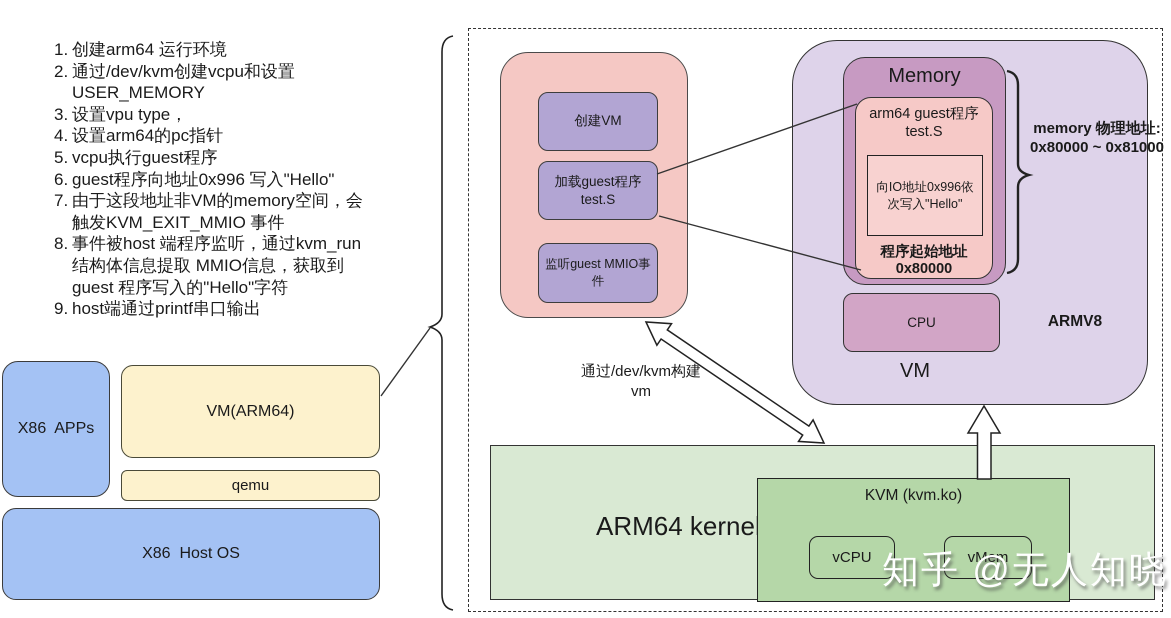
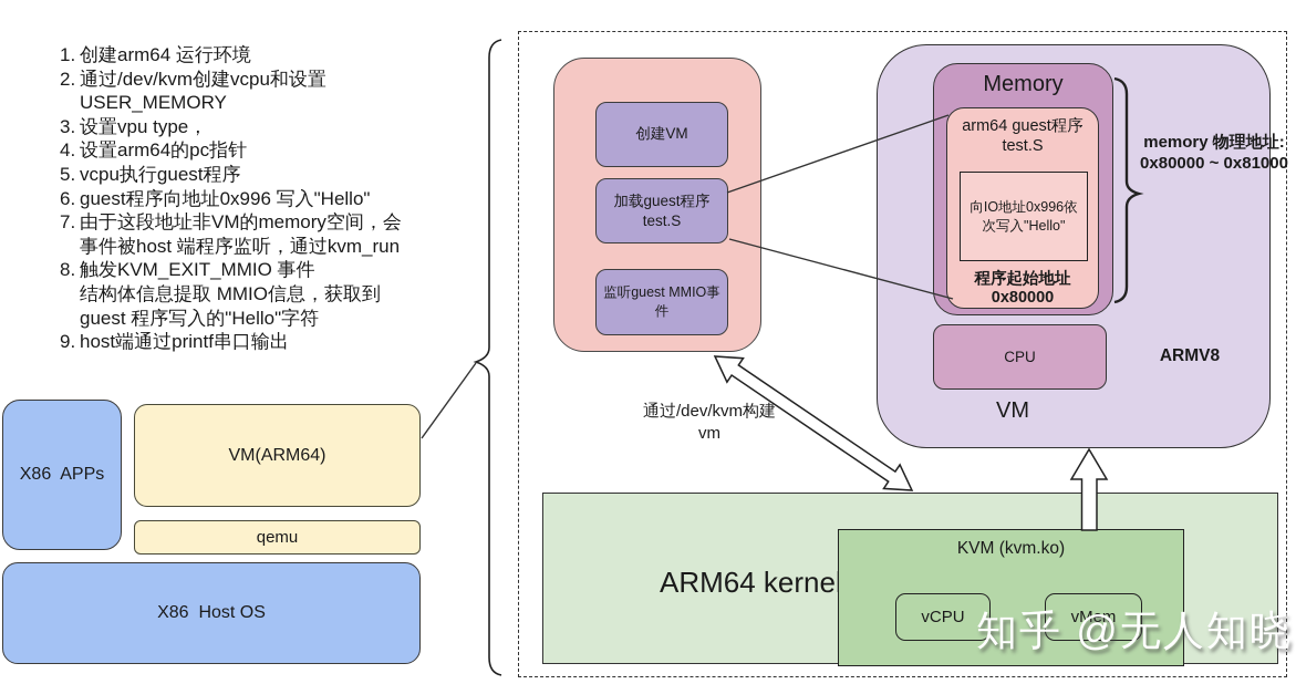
  1.
  创建arm64 运行环境
  2.
  通过/dev/kvm创建vcpu和设置
  USER_MEMORY
  3.
  设置vpu type，
  4.
  设置arm64的pc指针
  5.
  vcpu执行guest程序
  6.
  guest程序向地址0x996 写入"Hello"
  7.
  由于这段地址非VM的memory空间，会
- 触发KVM_EXIT_MMIO 事件
+ 事件被host 端程序监听，通过kvm_run
  8.
- 事件被host 端程序监听，通过kvm_run
+ 触发KVM_EXIT_MMIO 事件
  结构体信息提取 MMIO信息，获取到
  guest 程序写入的"Hello"字符
  9.
  host端通过printf串口输出
  X86 APPs
  VM(ARM64)
  qemu
  X86 Host OS
  创建VM
  加载guest程序test.S
  监听guest MMIO事件
  Memory
  arm64 guest程序
  test.S
  向IO地址0x996依
  次写入"Hello"
  程序起始地址
  0x80000
  memory 物理地址:
  0x80000 ~ 0x81000
  CPU
  ARMV8
  VM
  ARM64 kerne
  KVM (kvm.ko)
  vCPU
  vMem
  通过/dev/kvm构建
  vm
  知乎 @无人知晓
